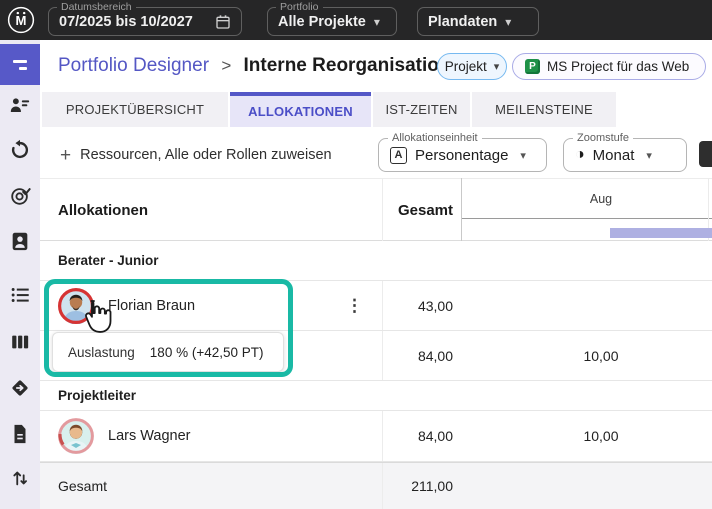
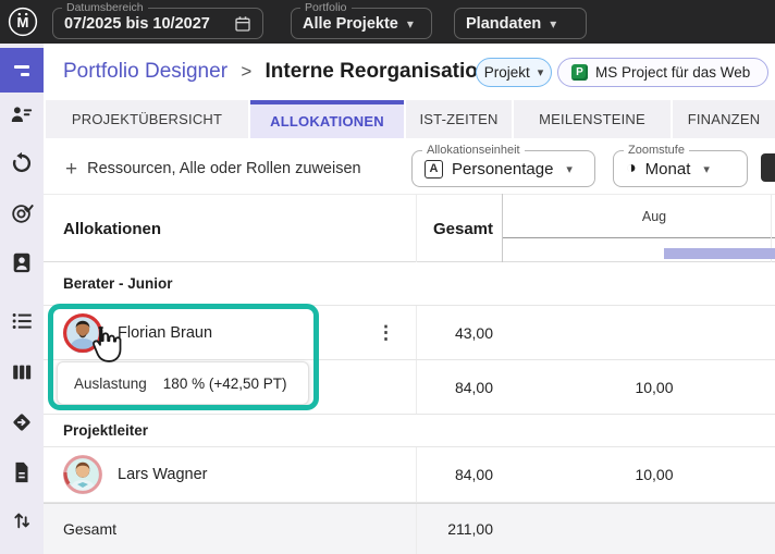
  M
  Datumsbereich
  07/2025 bis 10/2027
  Portfolio
  Alle Projekte
  ▾
  Plandaten
  ▾
  Portfolio Designer > Interne Reorganisatio
  Projekt
  ▾
  P
  MS Project für das Web
  PROJEKTÜBERSICHT
  ALLOKATIONEN
  IST-ZEITEN
  MEILENSTEINE
+ FINANZEN
  +
  Ressourcen, Alle oder Rollen zuweisen
  Allokationseinheit
  A
  Personentage
  ▾
  Zoomstufe
  ◑
  Monat
  ▾
  Allokationen
  Gesamt
  Aug
  Berater - Junior
  Florian Braun
  ⋮
  43,00
  84,00
  10,00
  Projektleiter
  Lars Wagner
  84,00
  10,00
  Gesamt
  211,00
  Auslastung
  180 % (+42,50 PT)
